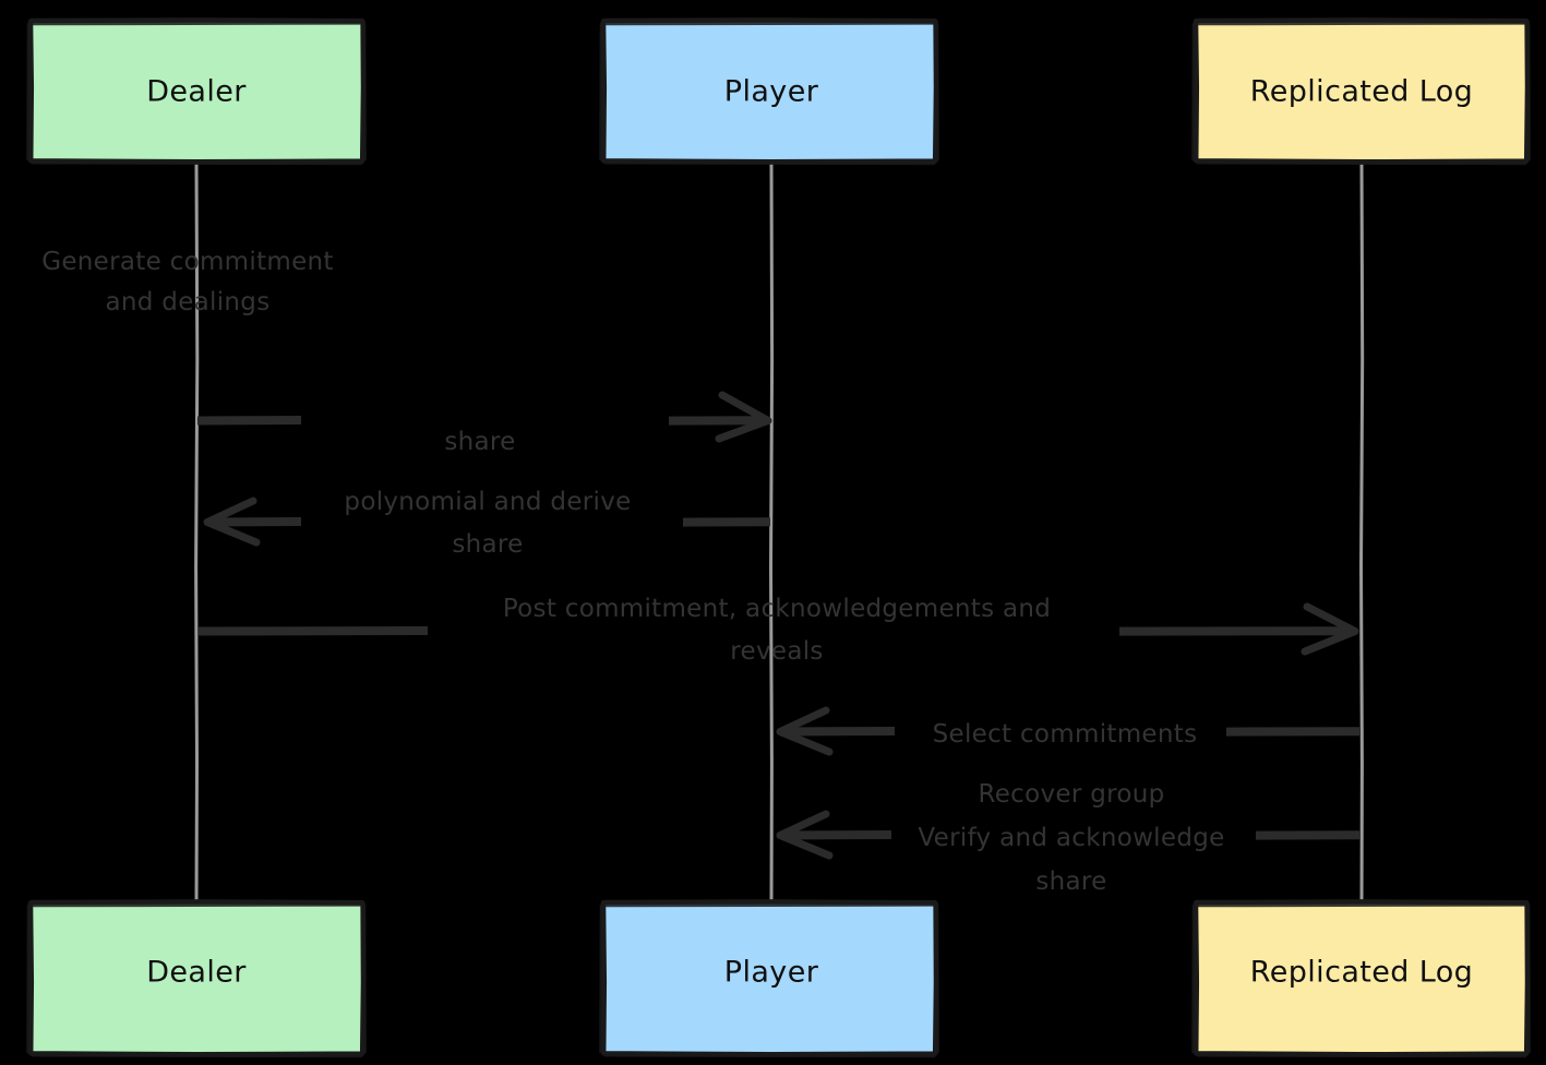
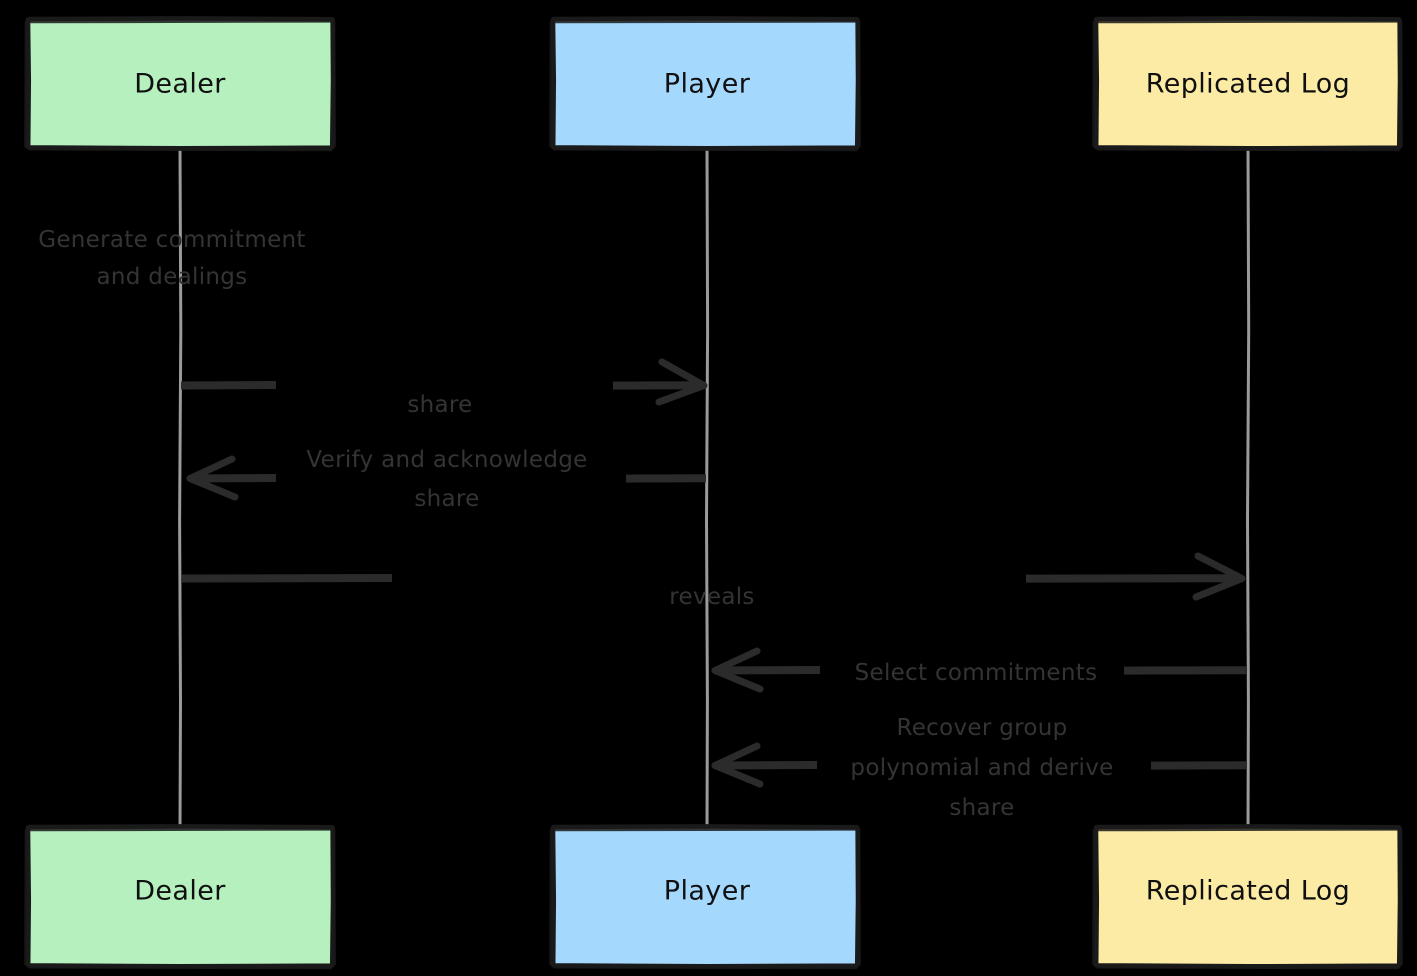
  Dealer
  Player
  Replicated Log
  Generate commitment
  and dealings
  share
- polynomial and derive
+ Verify and acknowledge
  share
- Post commitment, acknowledgements and
  reveals
  Select commitments
  Recover group
- Verify and acknowledge
+ polynomial and derive
  share
  Dealer
  Player
  Replicated Log
